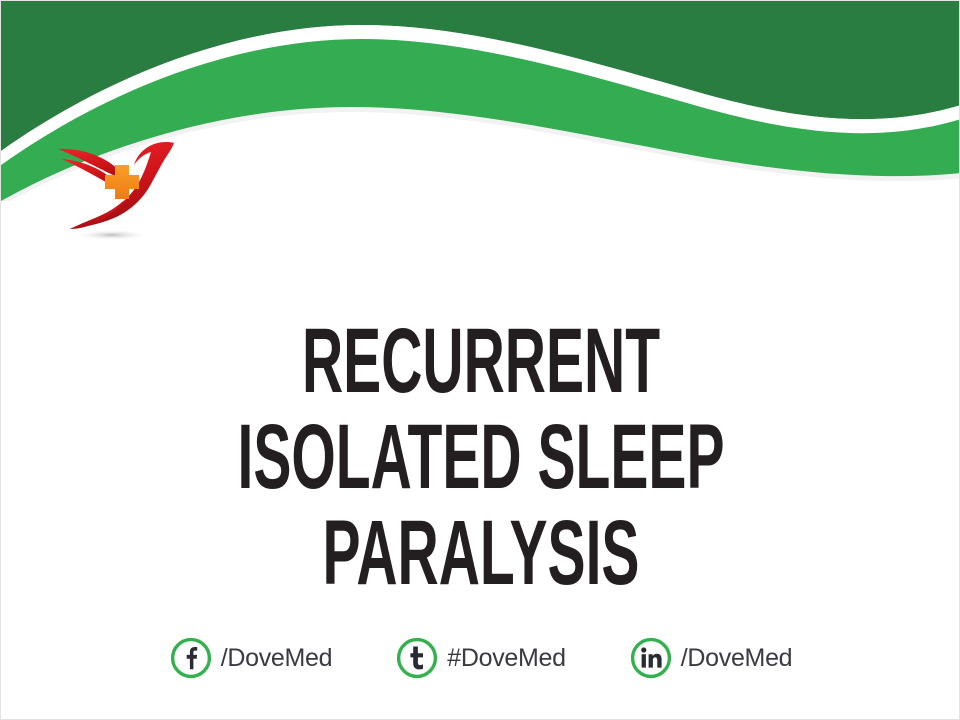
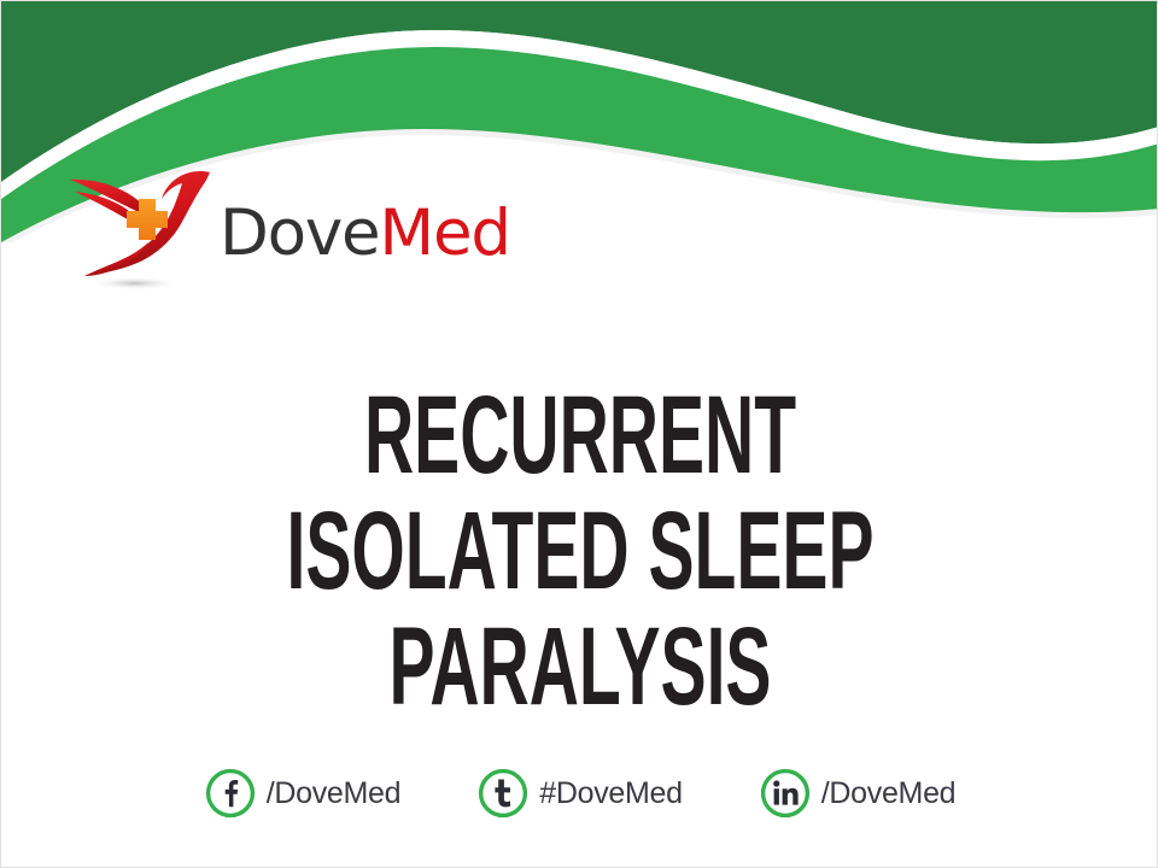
+ DoveMed
  RECURRENT ISOLATED SLEEP
  PARALYSIS
  /DoveMed
  #DoveMed
  /DoveMed
